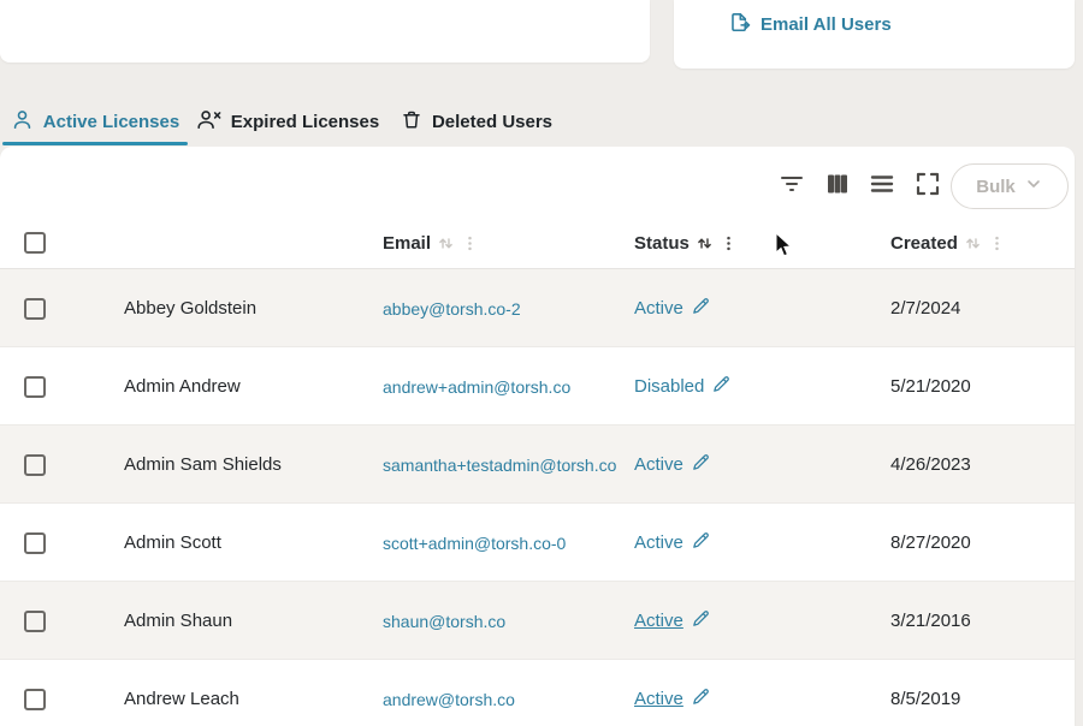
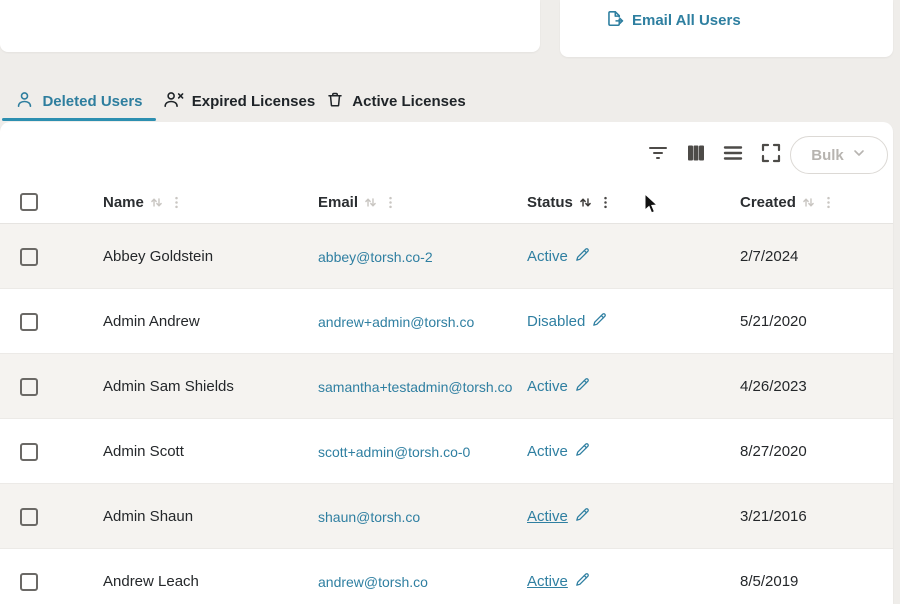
  Email All Users
- Active Licenses
+ Deleted Users
  Expired Licenses
- Deleted Users
+ Active Licenses
  Bulk
+ Name
  Email
  Status
  Created
  Abbey Goldstein
  abbey@torsh.co-2
  Active
  2/7/2024
  Admin Andrew
  andrew+admin@torsh.co
  Disabled
  5/21/2020
  Admin Sam Shields
  samantha+testadmin@torsh.co
  Active
  4/26/2023
  Admin Scott
  scott+admin@torsh.co-0
  Active
  8/27/2020
  Admin Shaun
  shaun@torsh.co
  Active
  3/21/2016
  Andrew Leach
  andrew@torsh.co
  Active
  8/5/2019
